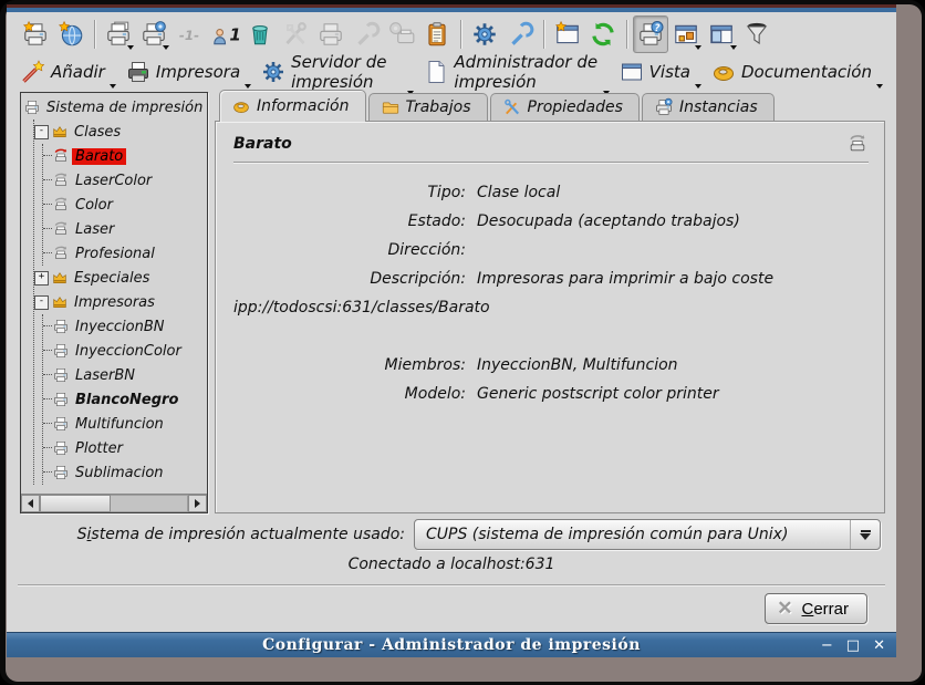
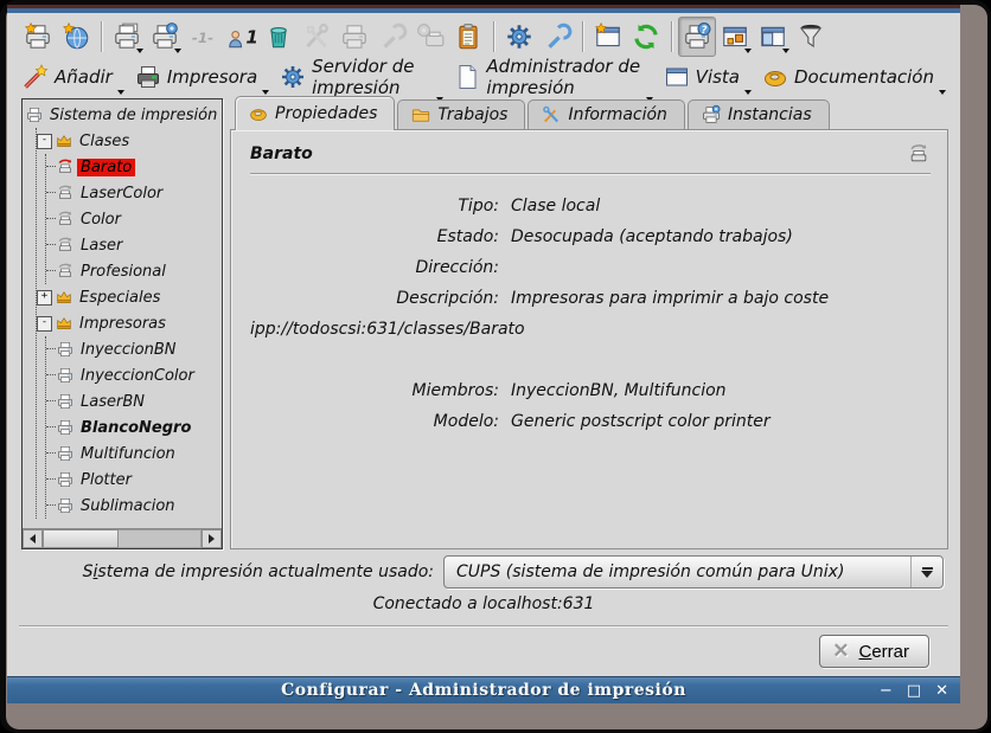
  -1-
  1
  ?
  Añadir
  Impresora
  Servidor de impresión
  Administrador de impresión
  Vista
  Documentación
  Sistema de impresión
  -
  Clases
  Barato
  LaserColor
  Color
  Laser
  Profesional
  +
  Especiales
  -
  Impresoras
  InyeccionBN
  InyeccionColor
  LaserBN
  BlancoNegro
  Multifuncion
  Plotter
  Sublimacion
- Información
+ Propiedades
  Trabajos
- Propiedades
+ Información
  Instancias
  Barato
  Tipo:
  Clase local
  Estado:
  Desocupada (aceptando trabajos)
  Dirección:
  Descripción:
  Impresoras para imprimir a bajo coste
  ipp://todoscsi:631/classes/Barato
  Miembros:
  InyeccionBN, Multifuncion
  Modelo:
  Generic postscript color printer
  Sistema de impresión actualmente usado:
  CUPS (sistema de impresión común para Unix)
  Conectado a localhost:631
  ✕
  Cerrar
  Configurar - Administrador de impresión
  −
  □
  ✕
